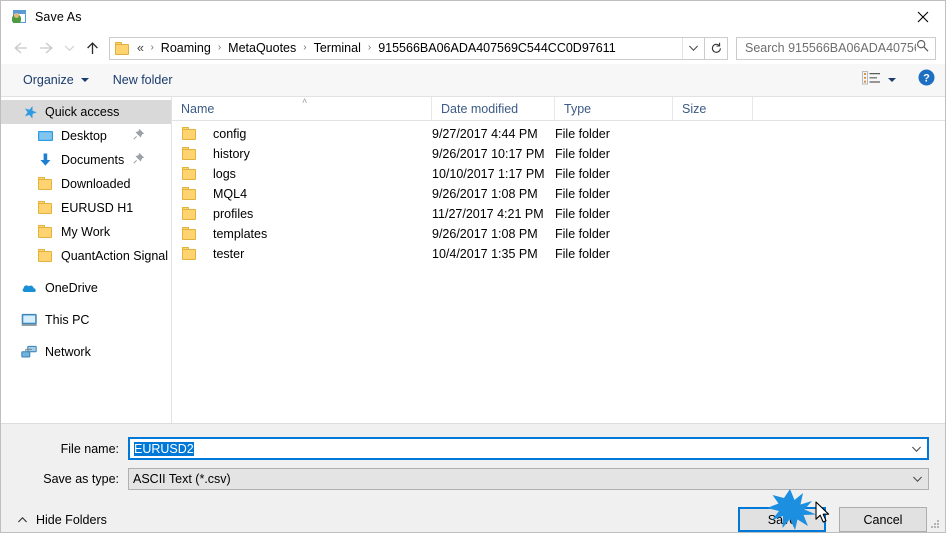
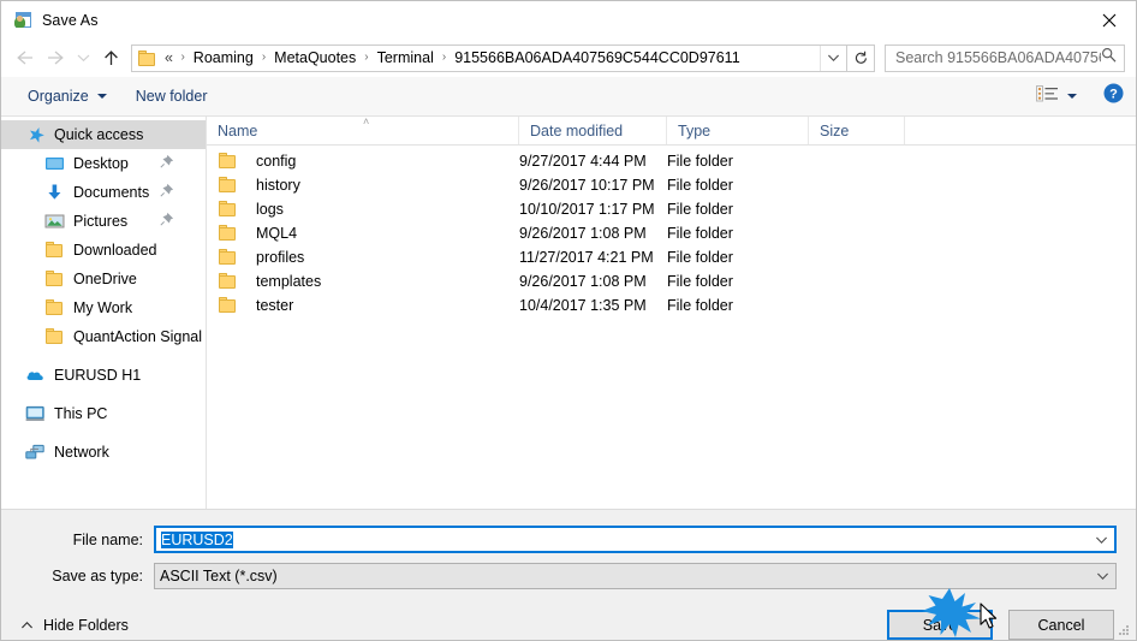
  Save As
  «
  ›
  Roaming
  ›
  MetaQuotes
  ›
  Terminal
  ›
  915566BA06ADA407569C544CC0D97611
  Search 915566BA06ADA4075
  Organize
  New folder
  ?
  Quick access
  Desktop
  Documents
+ Pictures
  Downloaded
- EURUSD H1
+ OneDrive
  My Work
  QuantAction Signal
- OneDrive
+ EURUSD H1
  This PC
  Network
  Name
  ˄
  Date modified
  Type
  Size
  config
  9/27/2017 4:44 PM
  File folder
  history
  9/26/2017 10:17 PM
  File folder
  logs
  10/10/2017 1:17 PM
  File folder
  MQL4
  9/26/2017 1:08 PM
  File folder
  profiles
  11/27/2017 4:21 PM
  File folder
  templates
  9/26/2017 1:08 PM
  File folder
  tester
  10/4/2017 1:35 PM
  File folder
  File name:
  EURUSD2
  Save as type:
  ASCII Text (*.csv)
  Hide Folders
  Cancel
